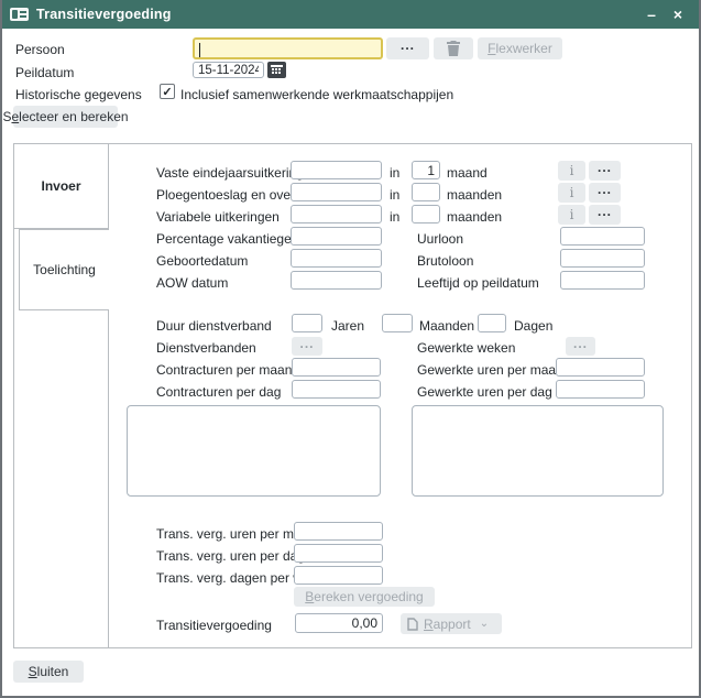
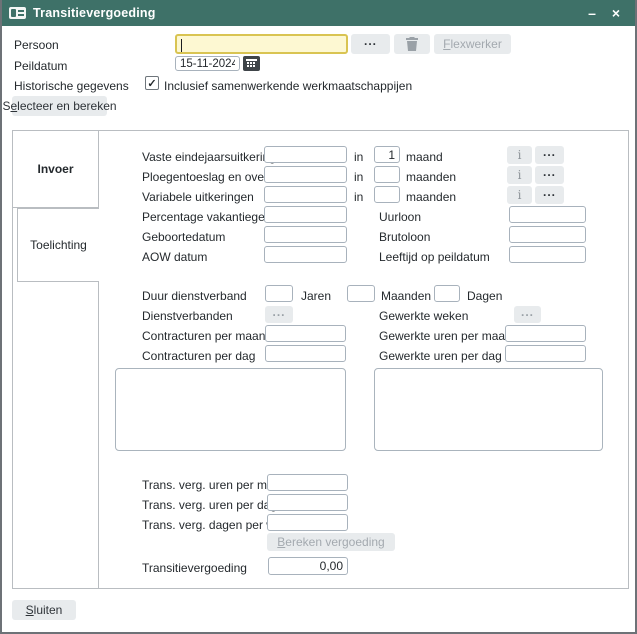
  Transitievergoeding
  –
  ×
  Persoon
  ...
  Flexwerker
  Peildatum
  15-11-2024
  Historische gegevens
  ✓
  Inclusief samenwerkende werkmaatschappijen
  Selecteer en bereken
  Invoer
  Toelichting
  Vaste eindejaarsuitkeri
  in
  1
  maand
  i
  ...
  Ploegentoeslag en ove
  in
  maanden
  i
  ...
  Variabele uitkeringen
  in
  maanden
  i
  ...
  Percentage vakantiege
  Uurloon
  Geboortedatum
  Brutoloon
  AOW datum
  Leeftijd op peildatum
  Duur dienstverband
  Jaren
  Maanden
  Dagen
  Dienstverbanden
  ...
  Gewerkte weken
  ...
  Contracturen per maan
  Gewerkte uren per maa
  Contracturen per dag
  Gewerkte uren per dag
  Trans. verg. uren per m
  Trans. verg. uren per d
  Trans. verg. dagen per
  Bereken vergoeding
  Transitievergoeding
  0,00
- Rapport
- ⌄
  Sluiten
